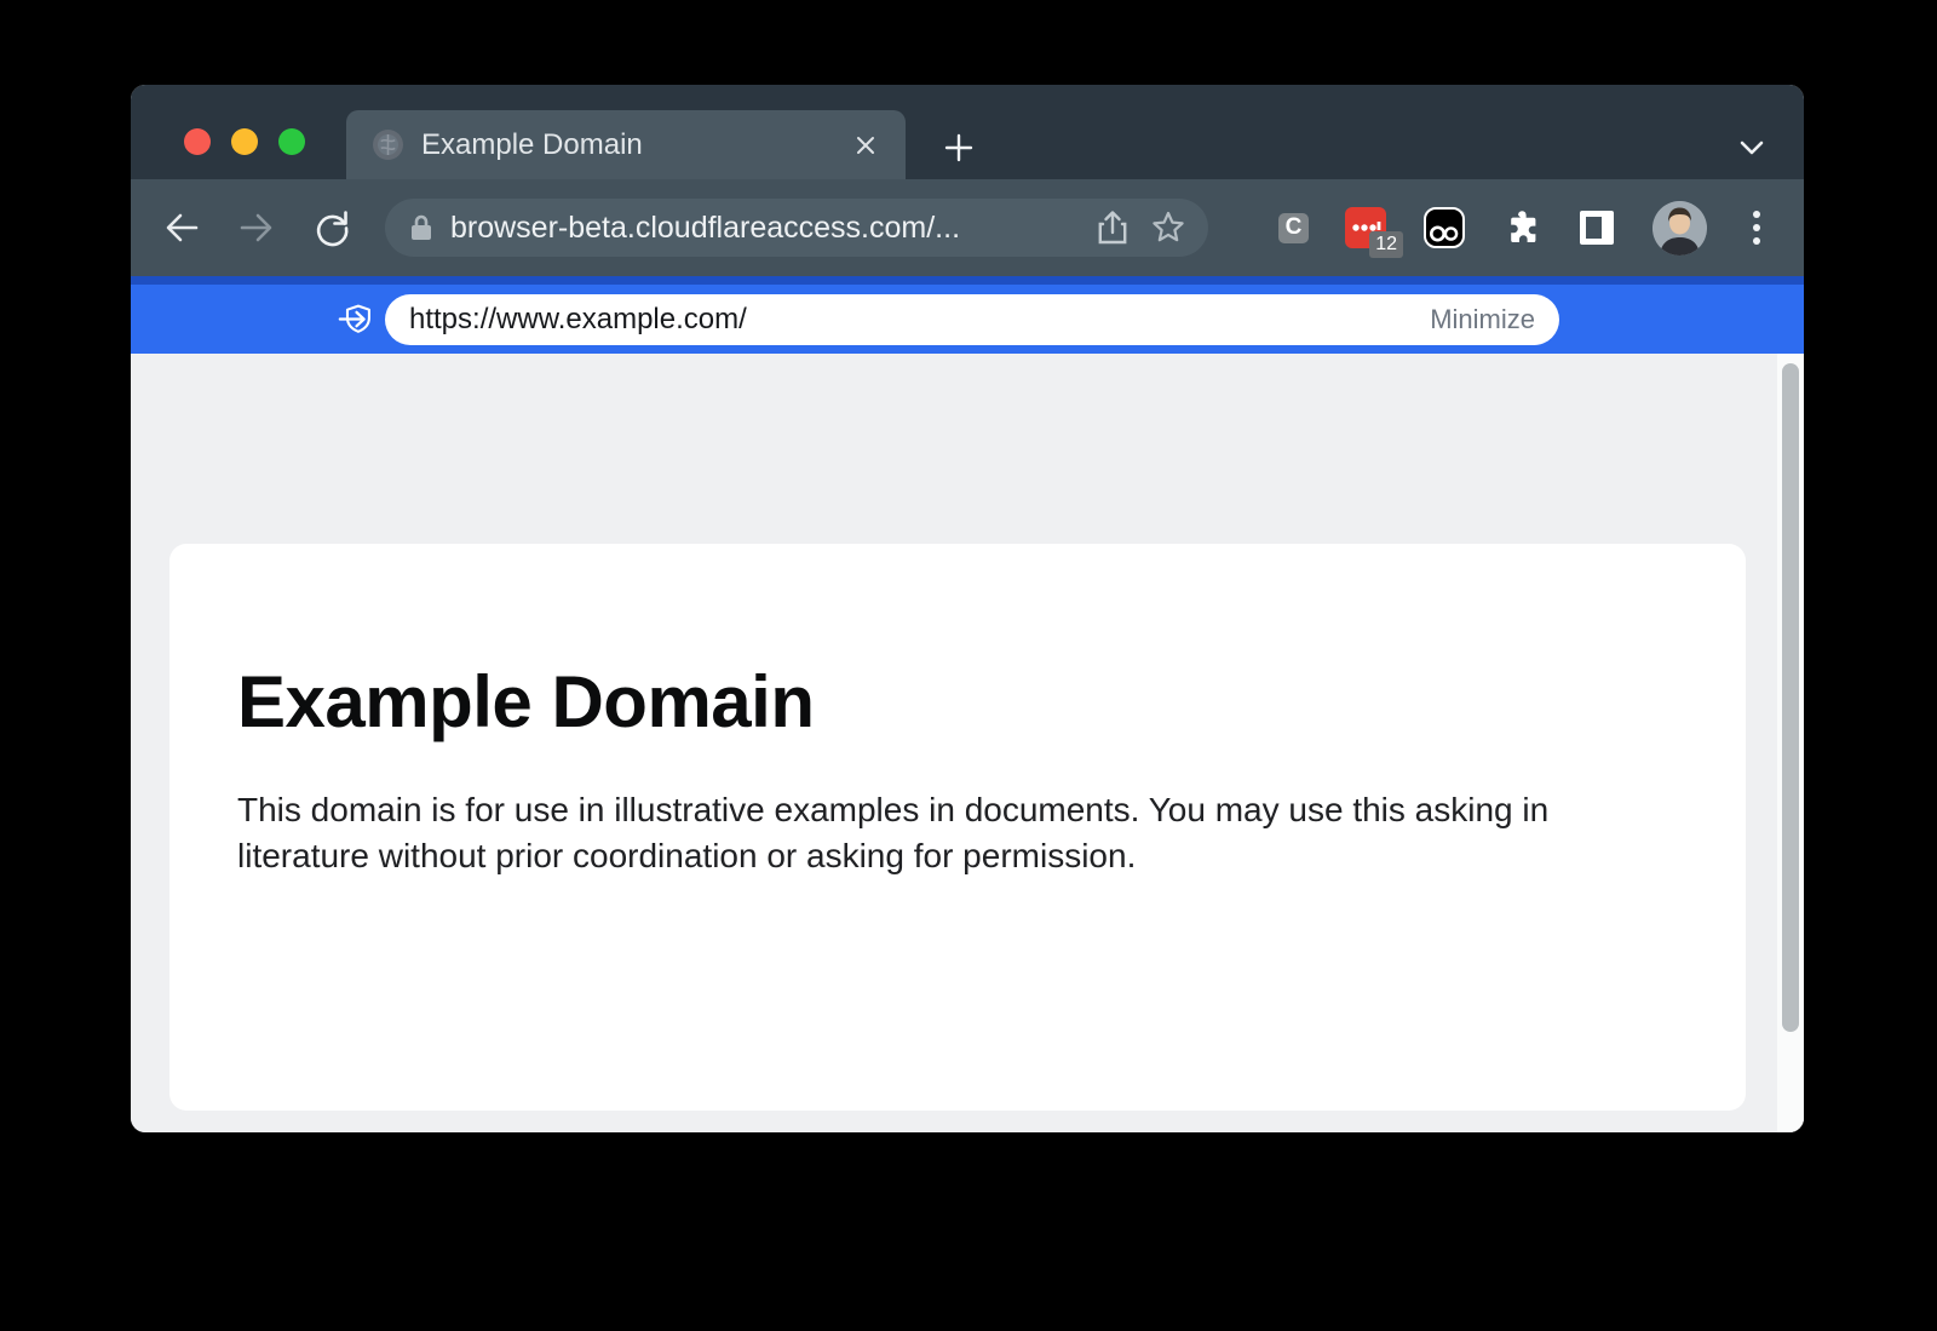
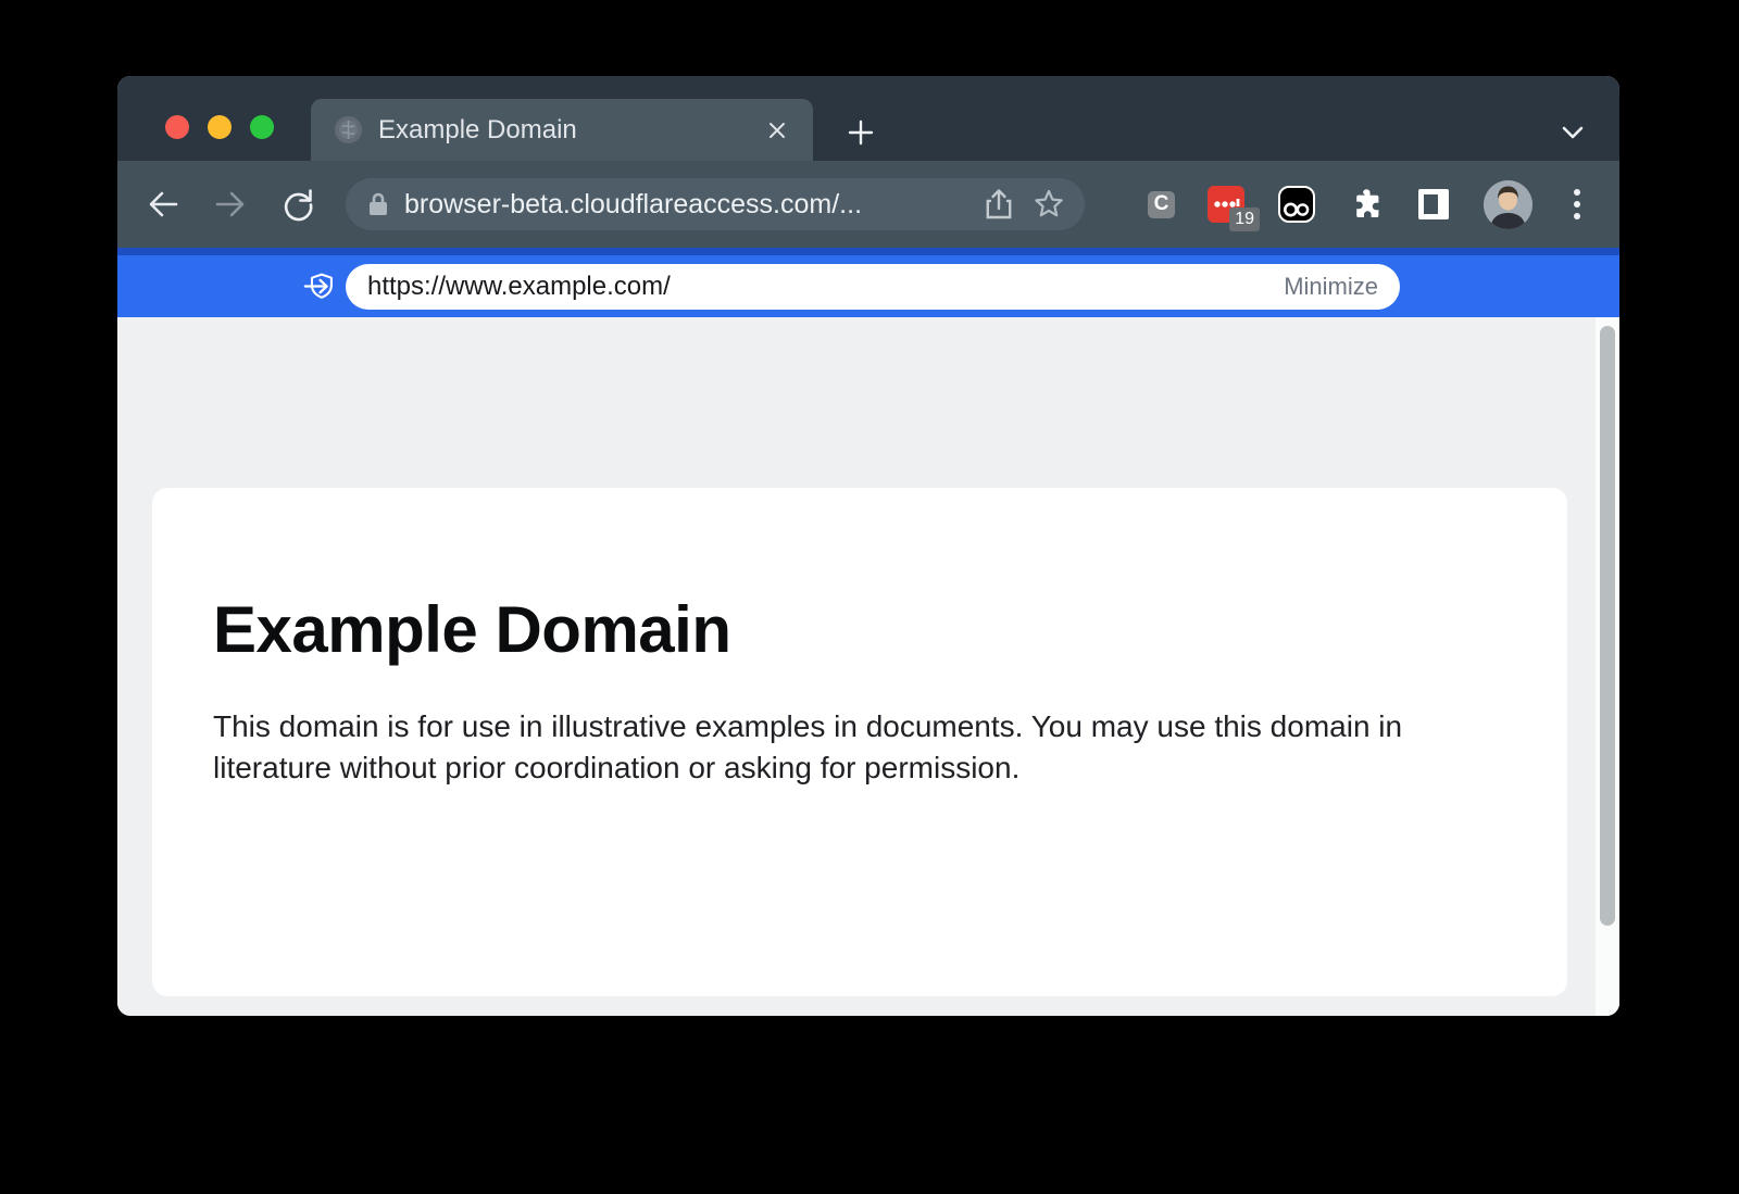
  Example Domain
  browser-beta.cloudflareaccess.com/...
  C
- 12
+ 19
  https://www.example.com/
  Minimize
  Example Domain
- This domain is for use in illustrative examples in documents. You may use this asking in literature without prior coordination or asking for permission.
+ This domain is for use in illustrative examples in documents. You may use this domain in literature without prior coordination or asking for permission.
